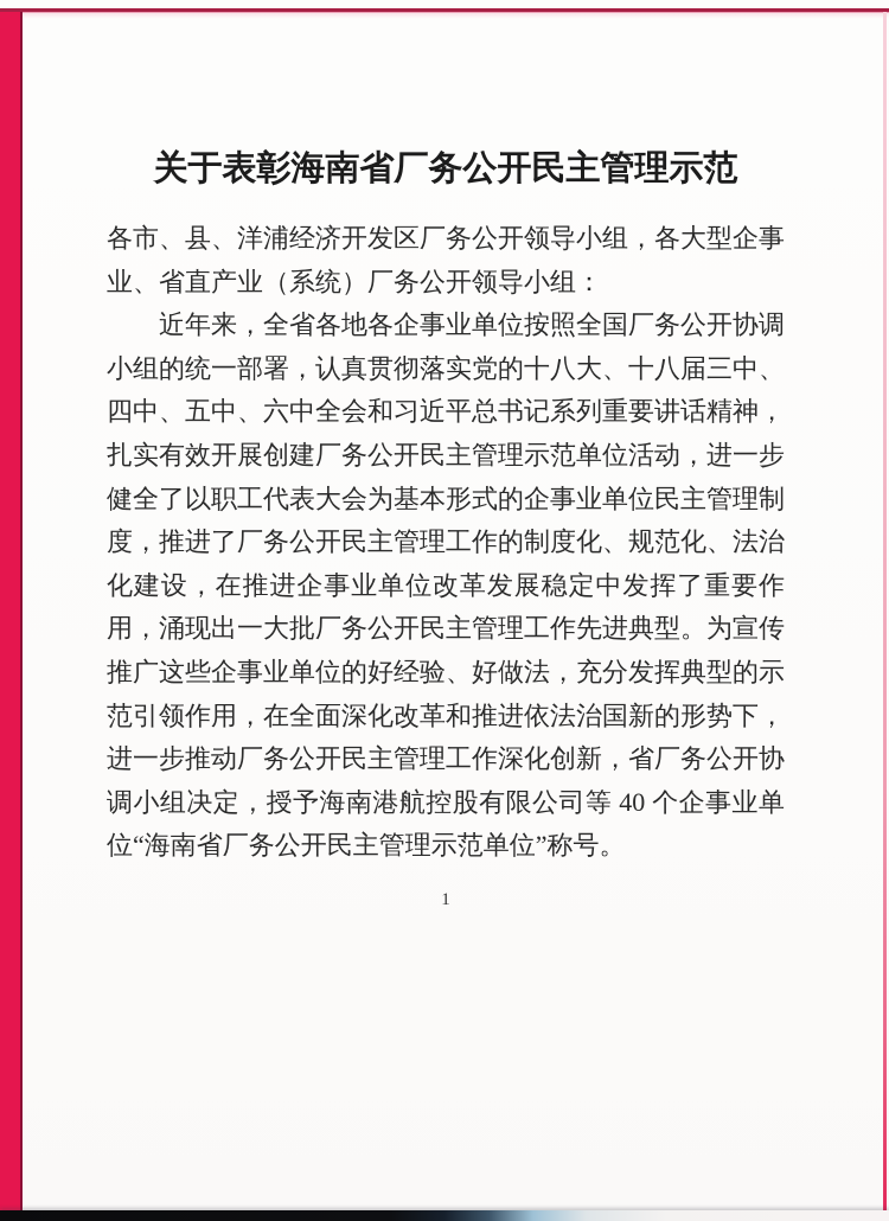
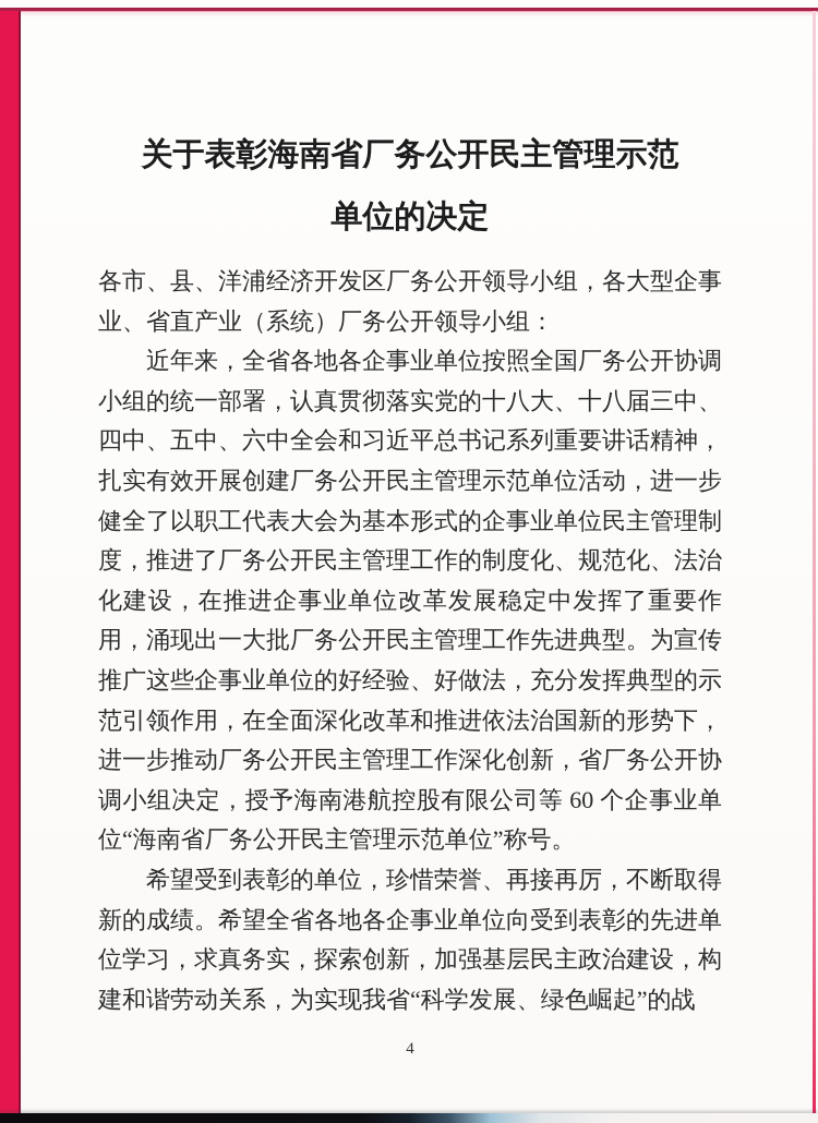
  关于表彰海南省厂务公开民主管理示范
+ 单位的决定
  各市、县、洋浦经济开发区厂务公开领导小组，各大型企事业、省直产业（系统）厂务公开领导小组：
- 近年来，全省各地各企事业单位按照全国厂务公开协调小组的统一部署，认真贯彻落实党的十八大、十八届三中、四中、五中、六中全会和习近平总书记系列重要讲话精神，扎实有效开展创建厂务公开民主管理示范单位活动，进一步健全了以职工代表大会为基本形式的企事业单位民主管理制度，推进了厂务公开民主管理工作的制度化、规范化、法治化建设，在推进企事业单位改革发展稳定中发挥了重要作用，涌现出一大批厂务公开民主管理工作先进典型。为宣传推广这些企事业单位的好经验、好做法，充分发挥典型的示范引领作用，在全面深化改革和推进依法治国新的形势下，进一步推动厂务公开民主管理工作深化创新，省厂务公开协调小组决定，授予海南港航控股有限公司等 40 个企事业单位“海南省厂务公开民主管理示范单位”称号。
+ 近年来，全省各地各企事业单位按照全国厂务公开协调小组的统一部署，认真贯彻落实党的十八大、十八届三中、四中、五中、六中全会和习近平总书记系列重要讲话精神，扎实有效开展创建厂务公开民主管理示范单位活动，进一步健全了以职工代表大会为基本形式的企事业单位民主管理制度，推进了厂务公开民主管理工作的制度化、规范化、法治化建设，在推进企事业单位改革发展稳定中发挥了重要作用，涌现出一大批厂务公开民主管理工作先进典型。为宣传推广这些企事业单位的好经验、好做法，充分发挥典型的示范引领作用，在全面深化改革和推进依法治国新的形势下，进一步推动厂务公开民主管理工作深化创新，省厂务公开协调小组决定，授予海南港航控股有限公司等 60 个企事业单位“海南省厂务公开民主管理示范单位”称号。
+ 希望受到表彰的单位，珍惜荣誉、再接再厉，不断取得新的成绩。希望全省各地各企事业单位向受到表彰的先进单位学习，求真务实，探索创新，加强基层民主政治建设，构建和谐劳动关系，为实现我省“科学发展、绿色崛起”的战
- 1
+ 4
